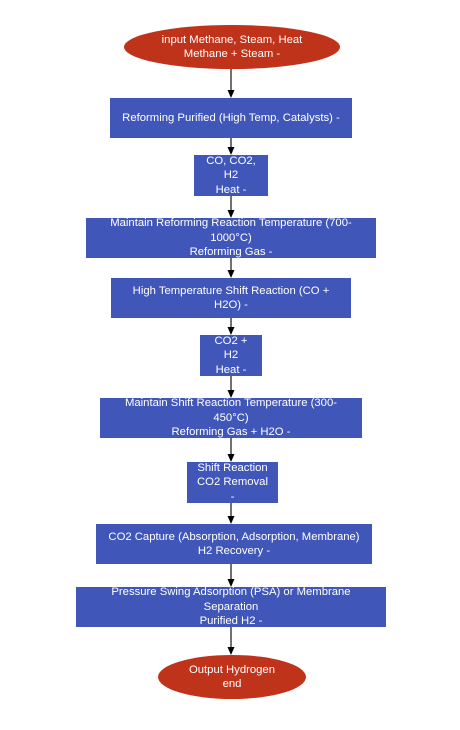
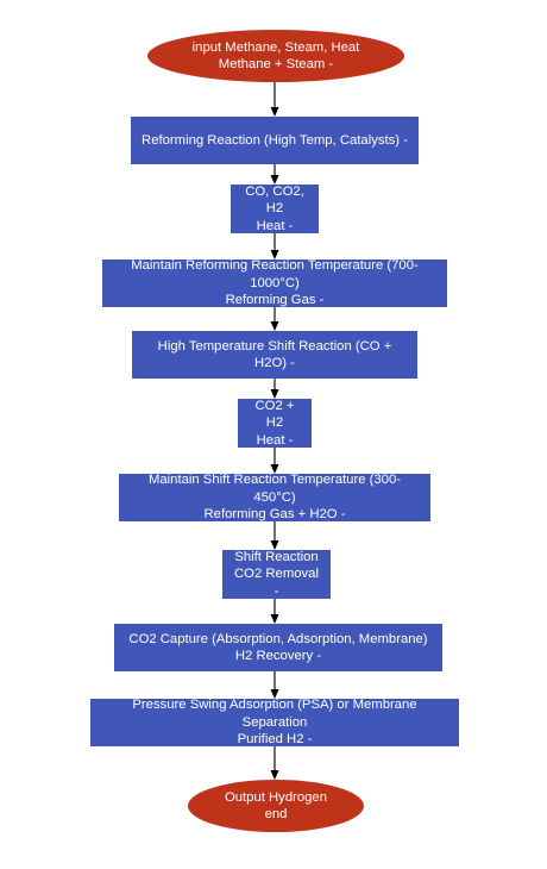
  input Methane, Steam, Heat
  Methane + Steam -
- Reforming Purified (High Temp, Catalysts) -
+ Reforming Reaction (High Temp, Catalysts) -
  CO, CO2, H2
  Heat -
  Maintain Reforming Reaction Temperature (700-1000°C)
  Reforming Gas -
  High Temperature Shift Reaction (CO + H2O) -
  CO2 + H2
  Heat -
  Maintain Shift Reaction Temperature (300-450°C)
  Reforming Gas + H2O -
  Shift Reaction
  CO2 Removal -
  CO2 Capture (Absorption, Adsorption, Membrane)
  H2 Recovery -
  Pressure Swing Adsorption (PSA) or Membrane Separation
  Purified H2 -
  Output Hydrogen
  end
